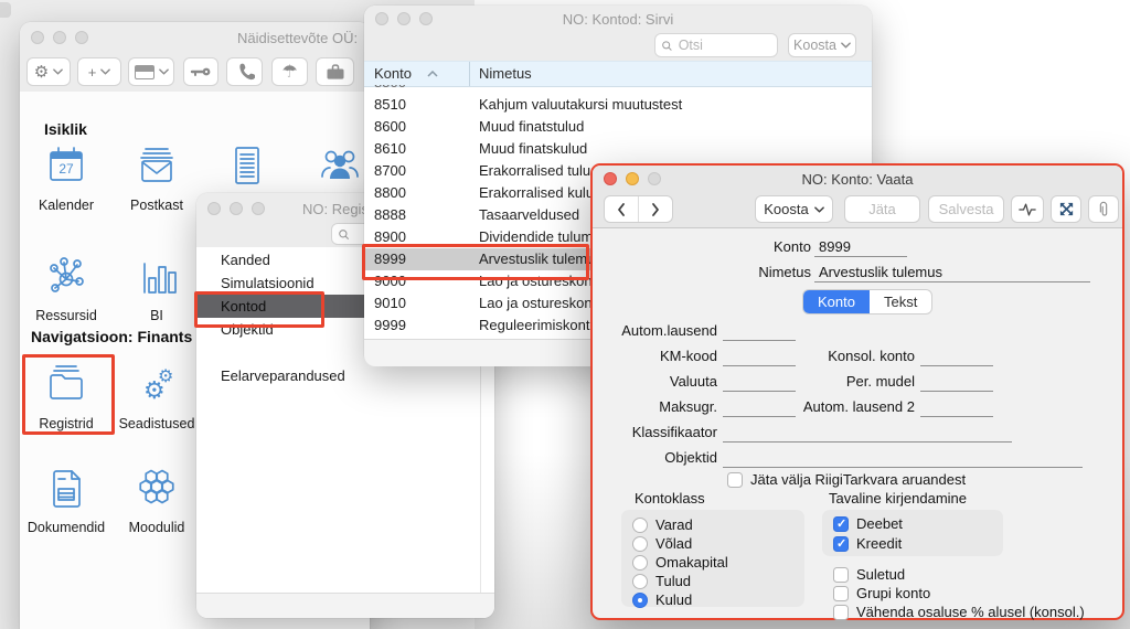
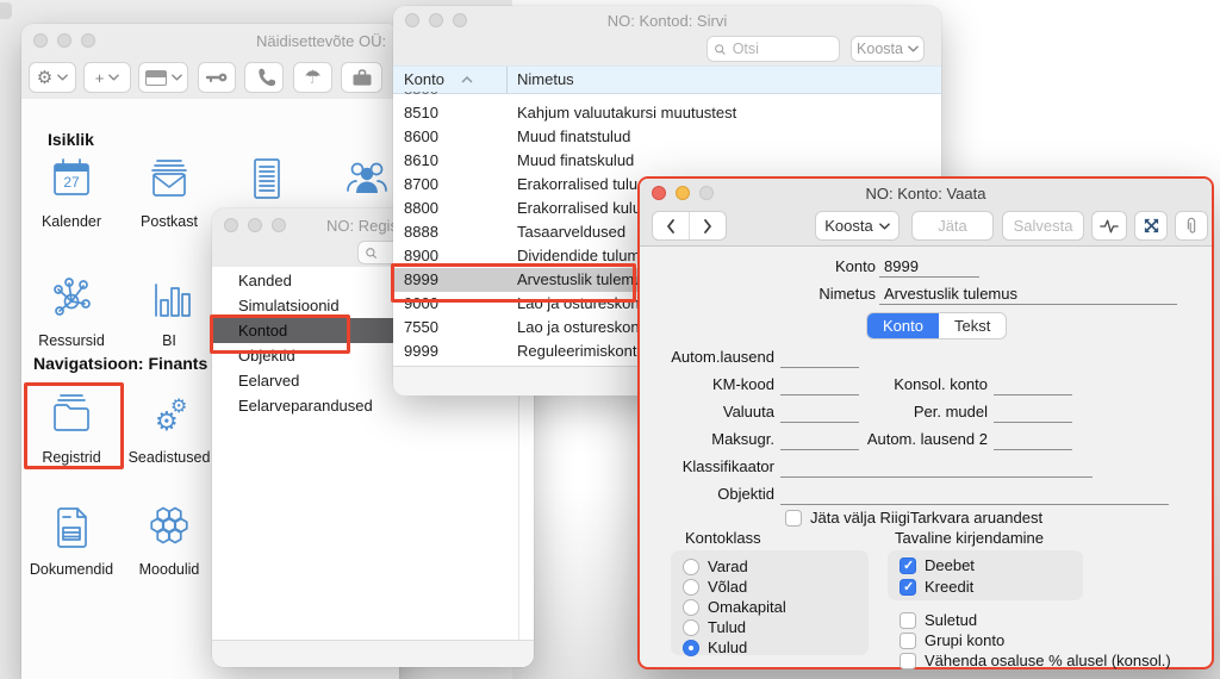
  Näidisettevõte OÜ:
  ⚙
  +
  ☂
  Isiklik
  27
  Kalender
  Postkast
  Ressursid
  BI
  Navigatsioon: Finants
  Registrid
  ⚙
  ⚙
  Seadistused
  Dokumendid
  Moodulid
  Kanded
  Simulatsioonid
  Kontod
  Objektid
+ Eelarved
  Eelarveparandused
  NO: Kontod: Sirvi
  Otsi
  Koosta
  Konto
  Nimetus
  8510
  Kahjum valuutakursi muutustest
  8600
  Muud finatstulud
  8610
  Muud finatskulud
  8700
  Erakorralised tulu
  8800
  Erakorralised kul
  8888
  Tasaarveldused
  8900
  Dividendide tulum
  8999
  Arvestuslik tulem
  9000
  Lao ja ostureskon
- 9010
+ 7550
  Lao ja ostureskon
  9999
  Reguleerimiskont
  NO: Konto: Vaata
  Koosta
  Jäta
  Salvesta
  Konto
  8999
  Nimetus
  Arvestuslik tulemus
  Konto
  Tekst
  Autom.lausend
  KM-kood
  Konsol. konto
  Valuuta
  Per. mudel
  Maksugr.
  Autom. lausend 2
  Klassifikaator
  Objektid
  Jäta välja RiigiTarkvara aruandest
  Kontoklass
  Varad
  Võlad
  Omakapital
  Tulud
  Kulud
  Tavaline kirjendamine
  Deebet
  Kreedit
  Suletud
  Grupi konto
  Vähenda osaluse % alusel (konsol.)
